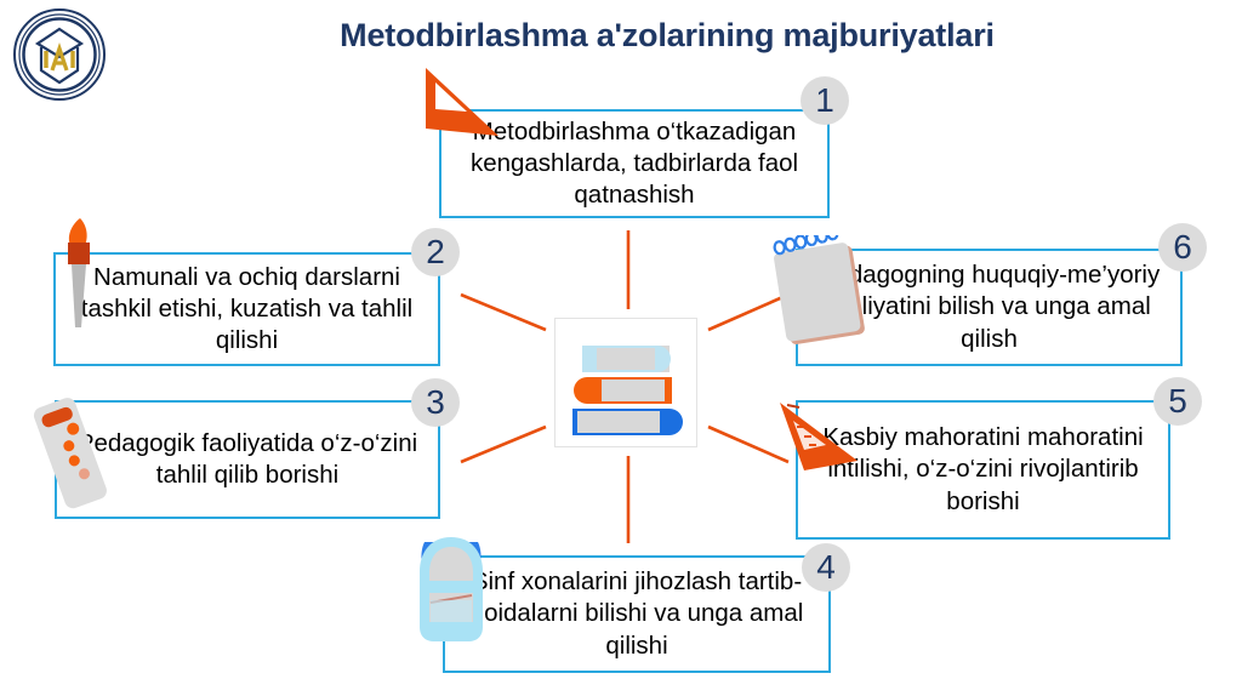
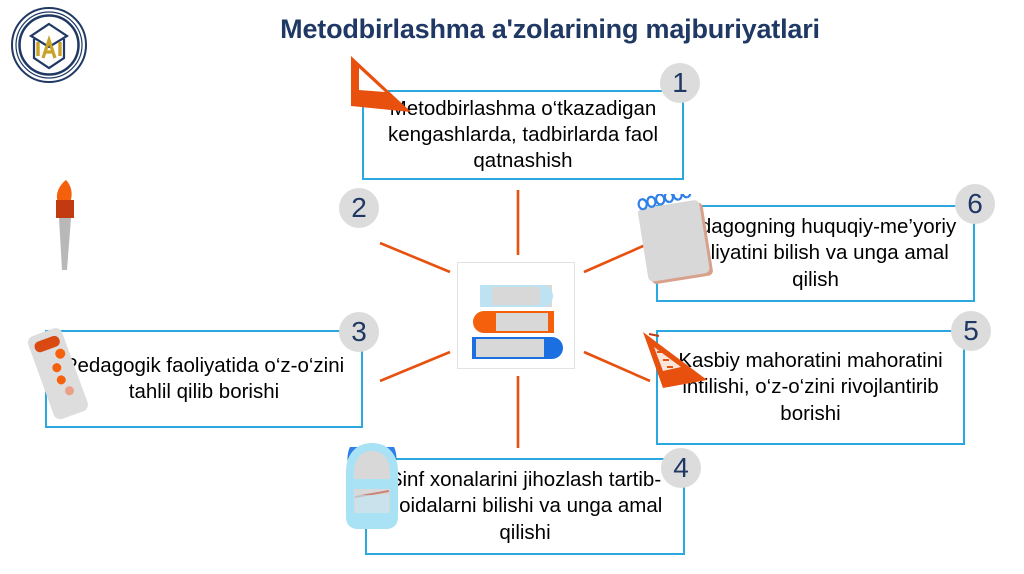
  Metodbirlashma a'zolarining majburiyatlari
  etodbirlashma o‘tkazadigan kengashlarda, tadbirlarda faol qatnashish
  1
- Namunali va ochiq darslarni tashkil etishi, kuzatish va tahlil qilishi
  2
  edagogik faoliyatida o‘z-o‘zini tahlil qilib borishi
  3
  inf xonalarini jihozlash tartib-oidalarni bilishi va unga amal qilishi
  4
  Kasbiy mahoratini mahoratini intilishi, o‘z-o‘zini rivojlantirib borishi
  5
  agogning huquqiy-me’yoriy liyatini bilish va unga amal qilish
  6
